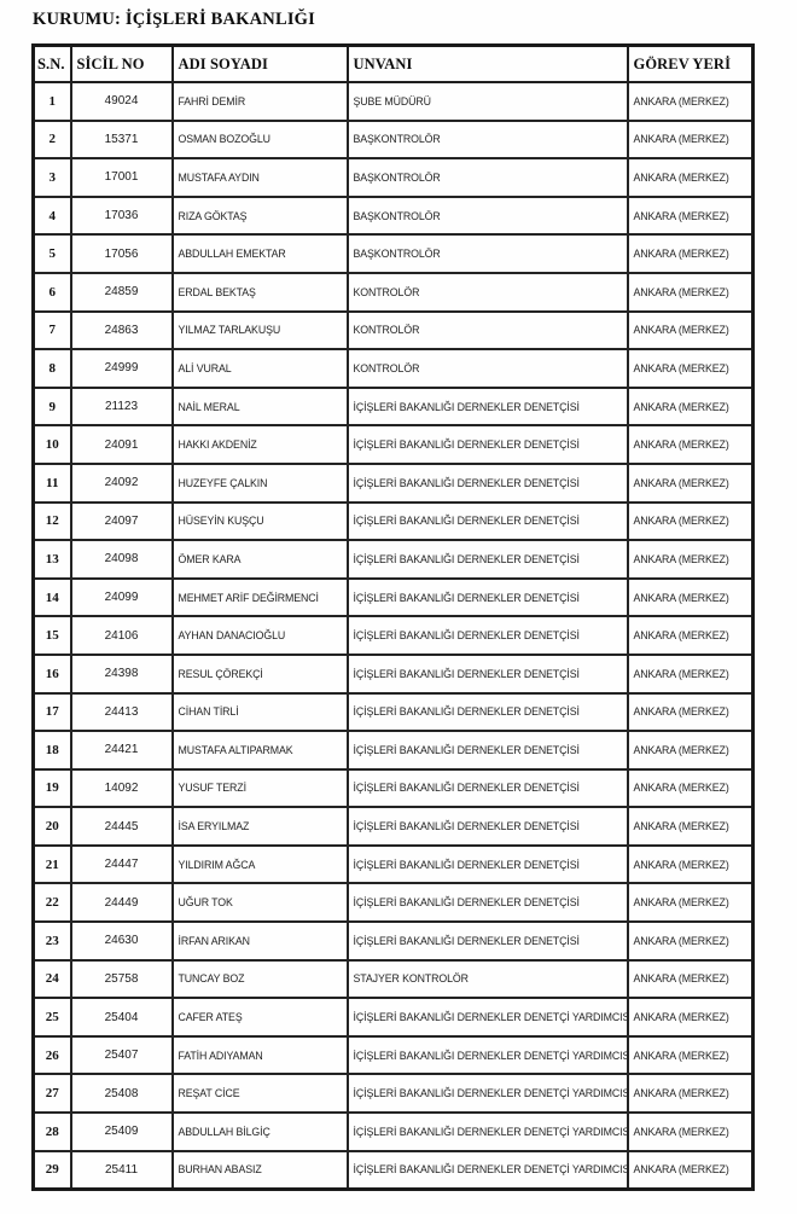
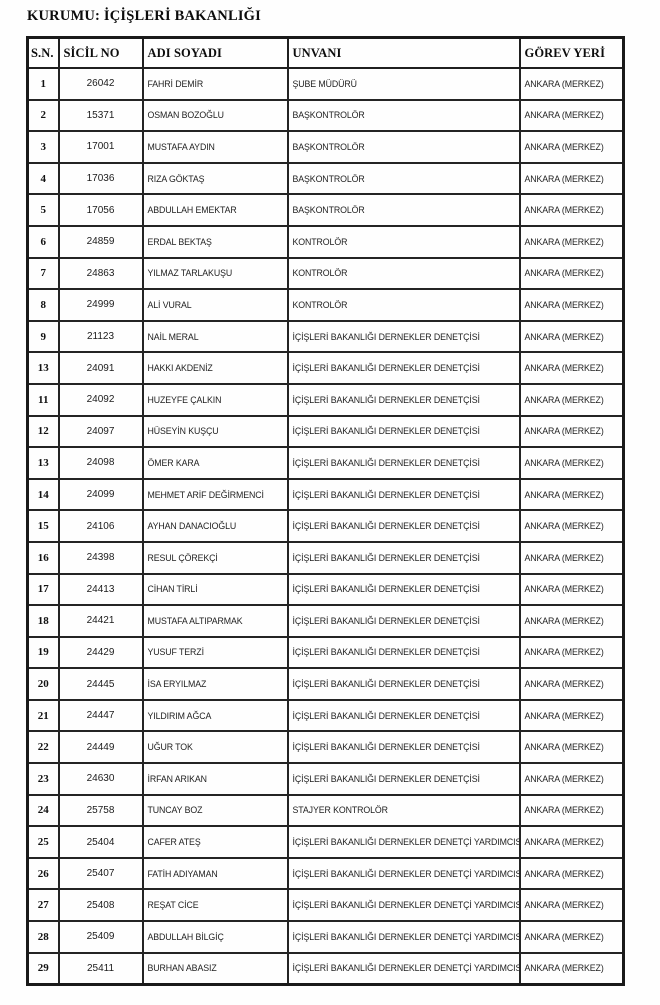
  KURUMU: İÇİŞLERİ BAKANLIĞI
  S.N.	SİCİL NO	ADI SOYADI	UNVANI	GÖREV YERİ
- 1	49024	FAHRİ DEMİR	ŞUBE MÜDÜRÜ	ANKARA (MERKEZ)
+ 1	26042	FAHRİ DEMİR	ŞUBE MÜDÜRÜ	ANKARA (MERKEZ)
  2	15371	OSMAN BOZOĞLU	BAŞKONTROLÖR	ANKARA (MERKEZ)
  3	17001	MUSTAFA AYDIN	BAŞKONTROLÖR	ANKARA (MERKEZ)
  4	17036	RIZA GÖKTAŞ	BAŞKONTROLÖR	ANKARA (MERKEZ)
  5	17056	ABDULLAH EMEKTAR	BAŞKONTROLÖR	ANKARA (MERKEZ)
  6	24859	ERDAL BEKTAŞ	KONTROLÖR	ANKARA (MERKEZ)
  7	24863	YILMAZ TARLAKUŞU	KONTROLÖR	ANKARA (MERKEZ)
  8	24999	ALİ VURAL	KONTROLÖR	ANKARA (MERKEZ)
  9	21123	NAİL MERAL	İÇİŞLERİ BAKANLIĞI DERNEKLER DENETÇİSİ	ANKARA (MERKEZ)
- 10	24091	HAKKI AKDENİZ	İÇİŞLERİ BAKANLIĞI DERNEKLER DENETÇİSİ	ANKARA (MERKEZ)
+ 13	24091	HAKKI AKDENİZ	İÇİŞLERİ BAKANLIĞI DERNEKLER DENETÇİSİ	ANKARA (MERKEZ)
  11	24092	HUZEYFE ÇALKIN	İÇİŞLERİ BAKANLIĞI DERNEKLER DENETÇİSİ	ANKARA (MERKEZ)
  12	24097	HÜSEYİN KUŞÇU	İÇİŞLERİ BAKANLIĞI DERNEKLER DENETÇİSİ	ANKARA (MERKEZ)
  13	24098	ÖMER KARA	İÇİŞLERİ BAKANLIĞI DERNEKLER DENETÇİSİ	ANKARA (MERKEZ)
  14	24099	MEHMET ARİF DEĞİRMENCİ	İÇİŞLERİ BAKANLIĞI DERNEKLER DENETÇİSİ	ANKARA (MERKEZ)
  15	24106	AYHAN DANACIOĞLU	İÇİŞLERİ BAKANLIĞI DERNEKLER DENETÇİSİ	ANKARA (MERKEZ)
  16	24398	RESUL ÇÖREKÇİ	İÇİŞLERİ BAKANLIĞI DERNEKLER DENETÇİSİ	ANKARA (MERKEZ)
  17	24413	CİHAN TİRLİ	İÇİŞLERİ BAKANLIĞI DERNEKLER DENETÇİSİ	ANKARA (MERKEZ)
  18	24421	MUSTAFA ALTIPARMAK	İÇİŞLERİ BAKANLIĞI DERNEKLER DENETÇİSİ	ANKARA (MERKEZ)
- 19	14092	YUSUF TERZİ	İÇİŞLERİ BAKANLIĞI DERNEKLER DENETÇİSİ	ANKARA (MERKEZ)
+ 19	24429	YUSUF TERZİ	İÇİŞLERİ BAKANLIĞI DERNEKLER DENETÇİSİ	ANKARA (MERKEZ)
  20	24445	İSA ERYILMAZ	İÇİŞLERİ BAKANLIĞI DERNEKLER DENETÇİSİ	ANKARA (MERKEZ)
  21	24447	YILDIRIM AĞCA	İÇİŞLERİ BAKANLIĞI DERNEKLER DENETÇİSİ	ANKARA (MERKEZ)
  22	24449	UĞUR TOK	İÇİŞLERİ BAKANLIĞI DERNEKLER DENETÇİSİ	ANKARA (MERKEZ)
  23	24630	İRFAN ARIKAN	İÇİŞLERİ BAKANLIĞI DERNEKLER DENETÇİSİ	ANKARA (MERKEZ)
  24	25758	TUNCAY BOZ	STAJYER KONTROLÖR	ANKARA (MERKEZ)
  25	25404	CAFER ATEŞ	İÇİŞLERİ BAKANLIĞI DERNEKLER DENETÇİ YARDIMCIS	ANKARA (MERKEZ)
  26	25407	FATİH ADIYAMAN	İÇİŞLERİ BAKANLIĞI DERNEKLER DENETÇİ YARDIMCIS	ANKARA (MERKEZ)
  27	25408	REŞAT CİCE	İÇİŞLERİ BAKANLIĞI DERNEKLER DENETÇİ YARDIMCIS	ANKARA (MERKEZ)
  28	25409	ABDULLAH BİLGİÇ	İÇİŞLERİ BAKANLIĞI DERNEKLER DENETÇİ YARDIMCIS	ANKARA (MERKEZ)
  29	25411	BURHAN ABASIZ	İÇİŞLERİ BAKANLIĞI DERNEKLER DENETÇİ YARDIMCIS	ANKARA (MERKEZ)
